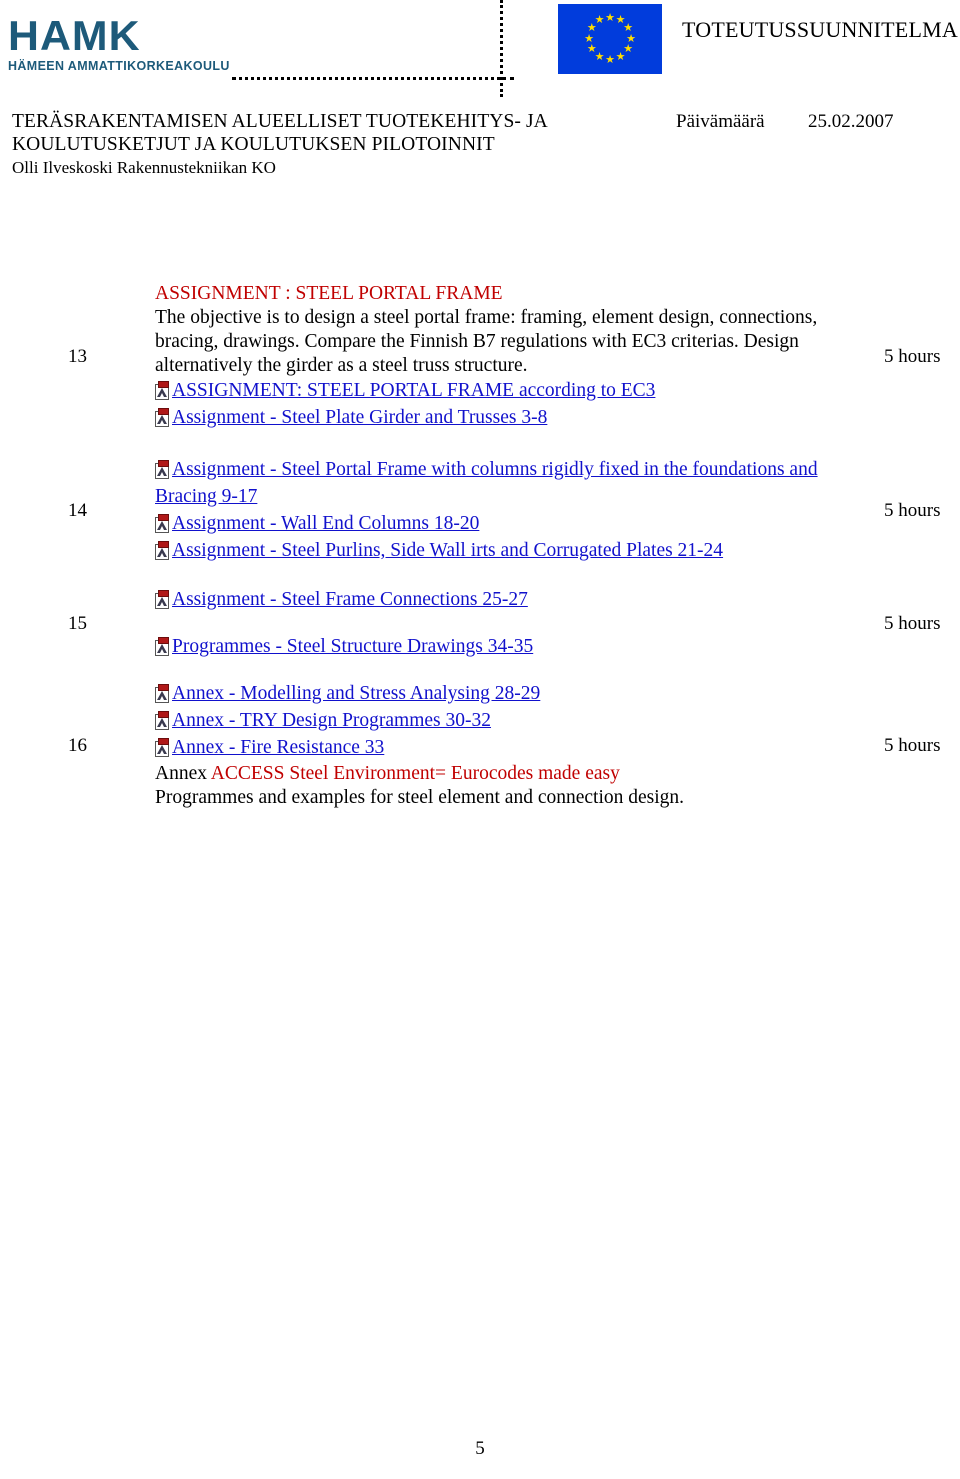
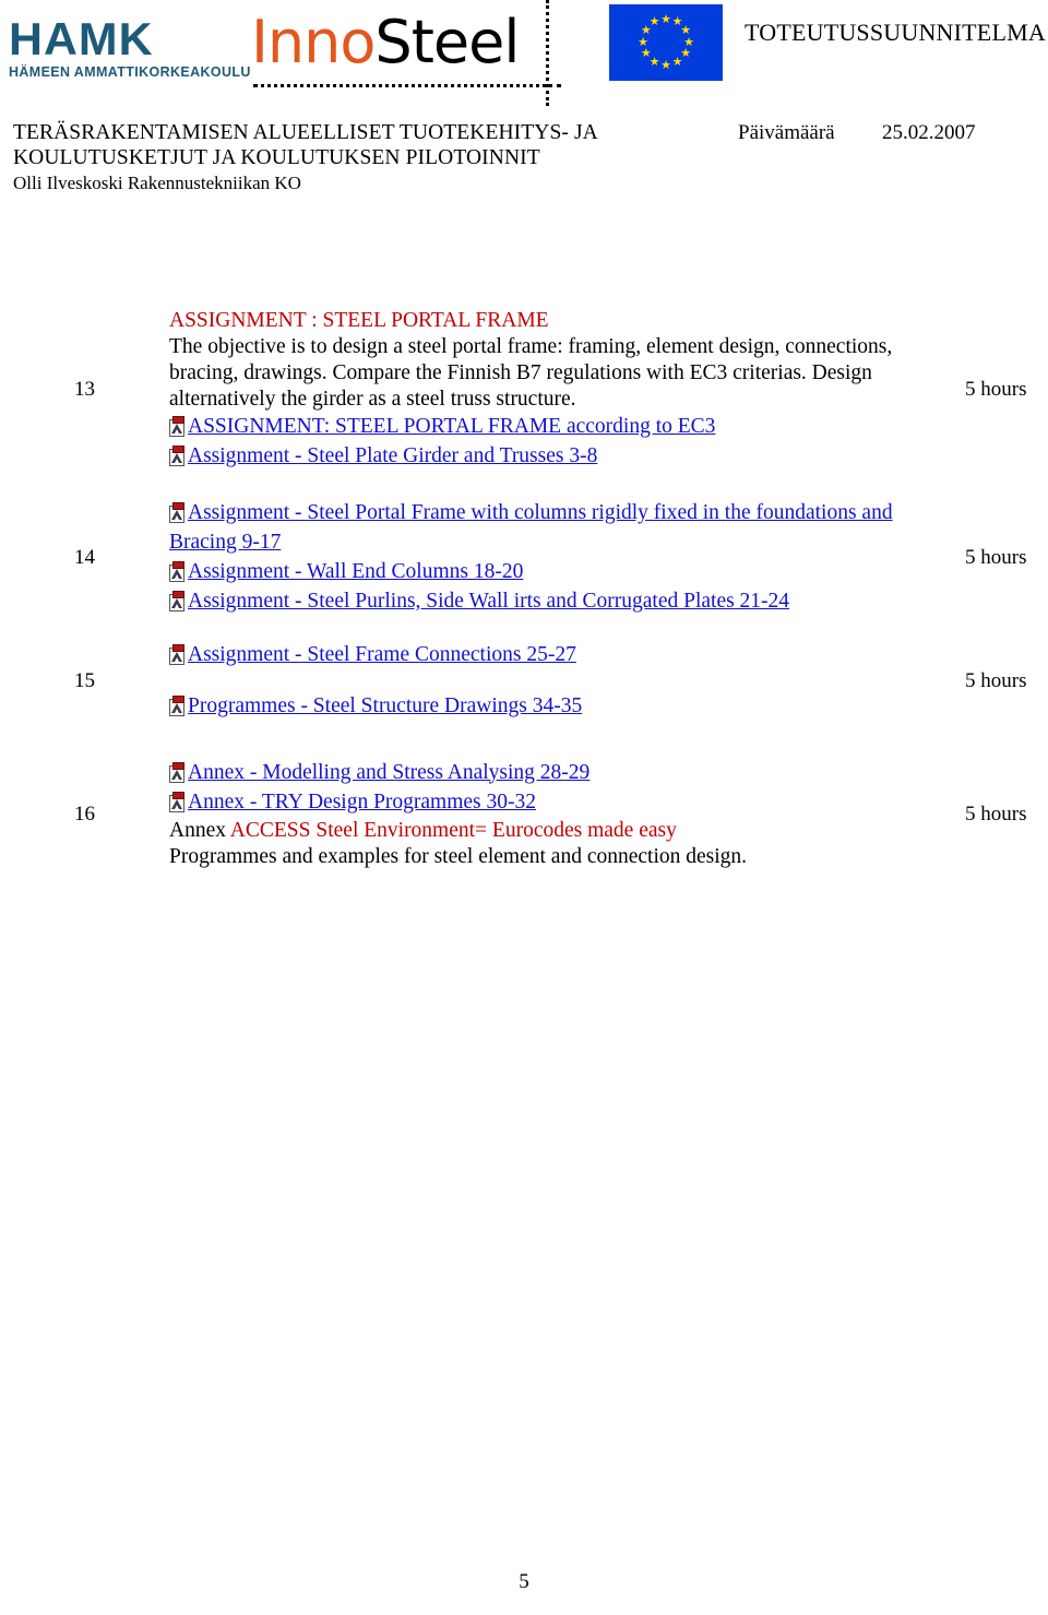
  HAMK
  HÄMEEN AMMATTIKORKEAKOULU
+ InnoSteel
  ★
  ★
  ★
  ★
  ★
  ★
  ★
  ★
  ★
  ★
  ★
  ★
  TOTEUTUSSUUNNITELMA
  TERÄSRAKENTAMISEN ALUEELLISET TUOTEKEHITYS- JA
  KOULUTUSKETJUT JA KOULUTUKSEN PILOTOINNIT
  Olli Ilveskoski Rakennustekniikan KO
  Päivämäärä
  25.02.2007
  13
  ASSIGNMENT : STEEL PORTAL FRAME
  The objective is to design a steel portal frame: framing, element design, connections, bracing, drawings. Compare the Finnish B7 regulations with EC3 criterias. Design alternatively the girder as a steel truss structure.
  ASSIGNMENT: STEEL PORTAL FRAME according to EC3
  Assignment - Steel Plate Girder and Trusses 3-8
  5 hours
  14
  Assignment - Steel Portal Frame with columns rigidly fixed in the foundations and Bracing 9-17
  Assignment - Wall End Columns 18-20
  Assignment - Steel Purlins, Side Wall irts and Corrugated Plates 21-24
  5 hours
  15
  Assignment - Steel Frame Connections 25-27
  Programmes - Steel Structure Drawings 34-35
  5 hours
  16
  Annex - Modelling and Stress Analysing 28-29
  Annex - TRY Design Programmes 30-32
- Annex - Fire Resistance 33
  Annex ACCESS Steel Environment= Eurocodes made easy
  Programmes and examples for steel element and connection design.
  5 hours
  5
